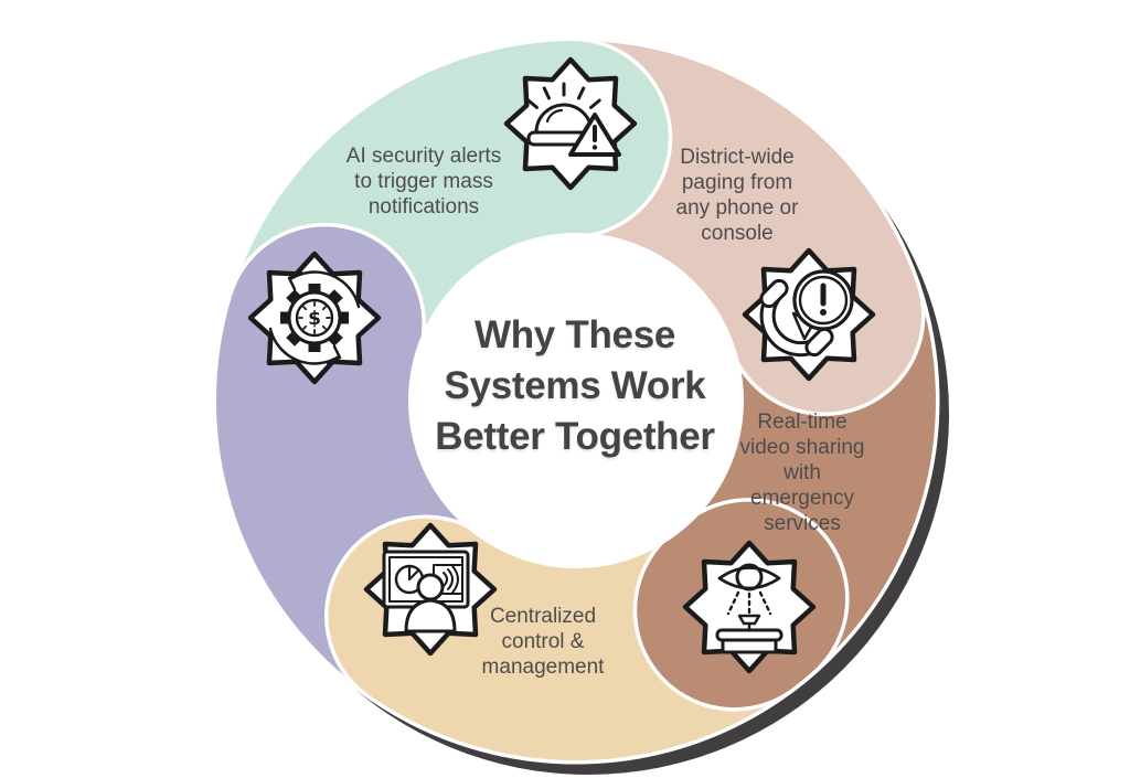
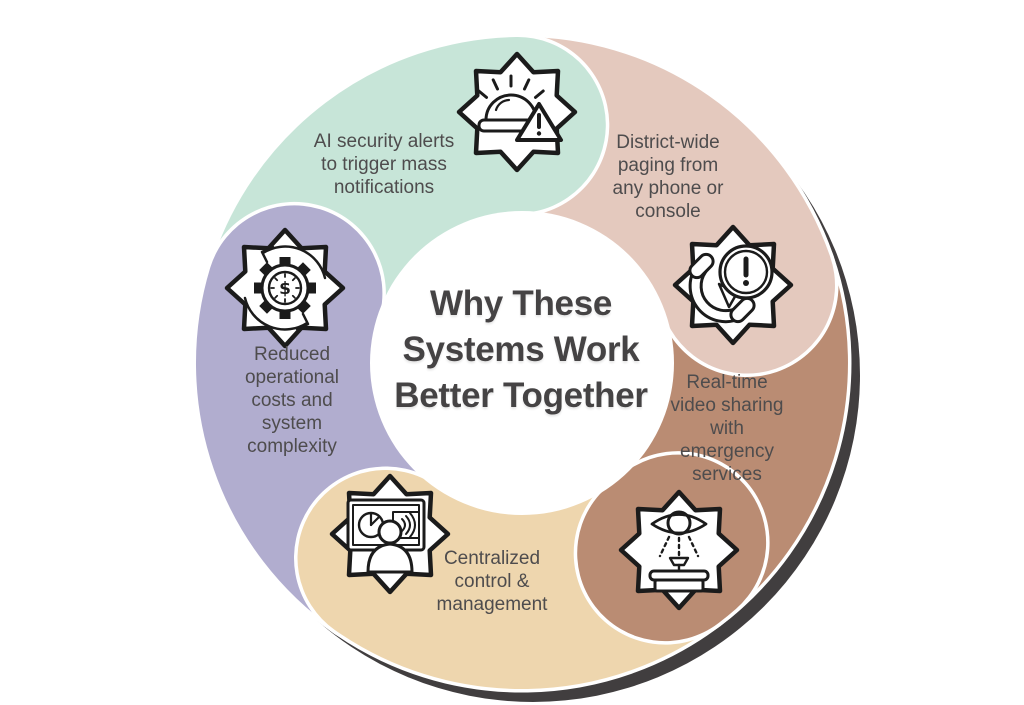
  $
  Why These
  Systems Work
  Better Together
  AI security alerts
  to trigger mass
  notifications
  District-wide
  paging from
  any phone or
  console
  Real-time
  video sharing
  with
  emergency
  services
  Centralized
  control &
  management
+ Reduced
+ operational
+ costs and
+ system
+ complexity
